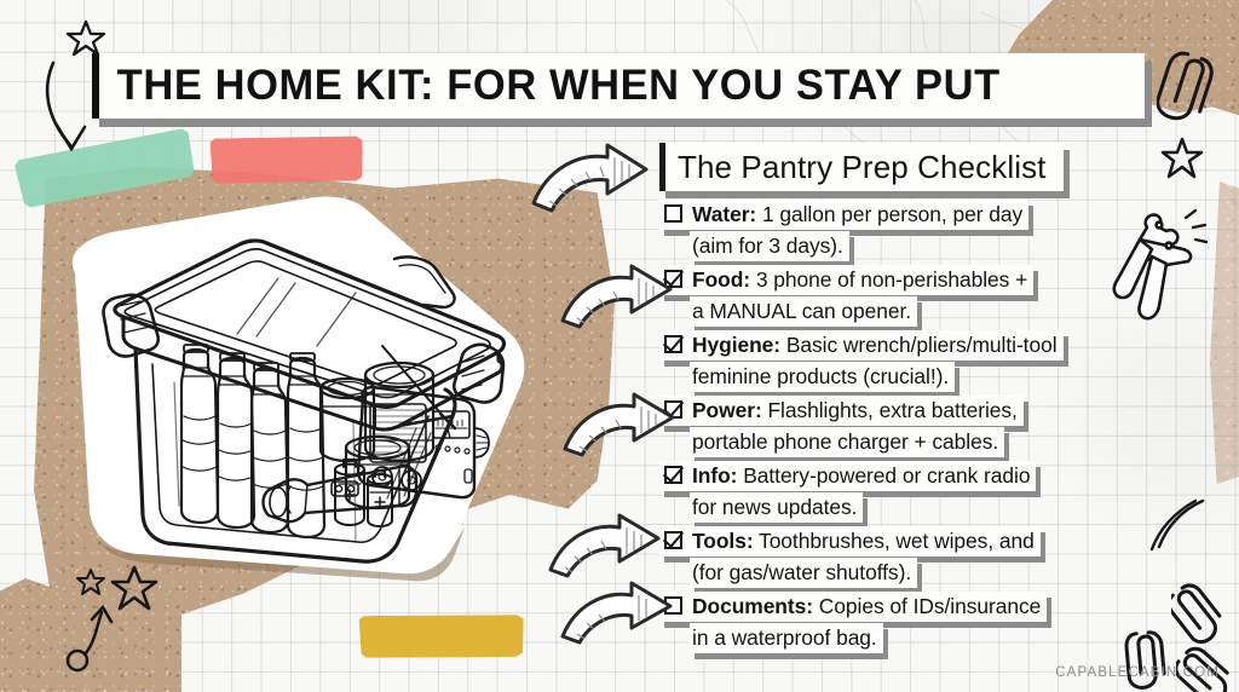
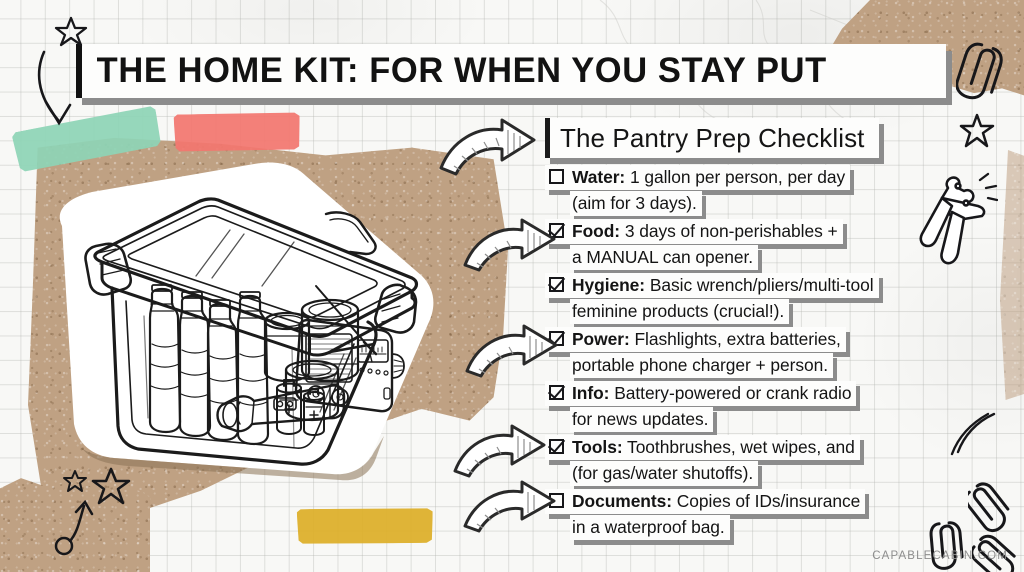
  THE HOME KIT: FOR WHEN YOU STAY PUT
  The Pantry Prep Checklist
  Water: 1 gallon per person, per day
  (aim for 3 days).
- Food: 3 phone of non-perishables +
+ Food: 3 days of non-perishables +
  a MANUAL can opener.
  Hygiene: Basic wrench/pliers/multi-tool
  feminine products (crucial!).
  Power: Flashlights, extra batteries,
- portable phone charger + cables.
+ portable phone charger + person.
  Info: Battery-powered or crank radio
  for news updates.
  Tools: Toothbrushes, wet wipes, and
  (for gas/water shutoffs).
  Documents: Copies of IDs/insurance
  in a waterproof bag.
  CAPABLECABIN.COM
